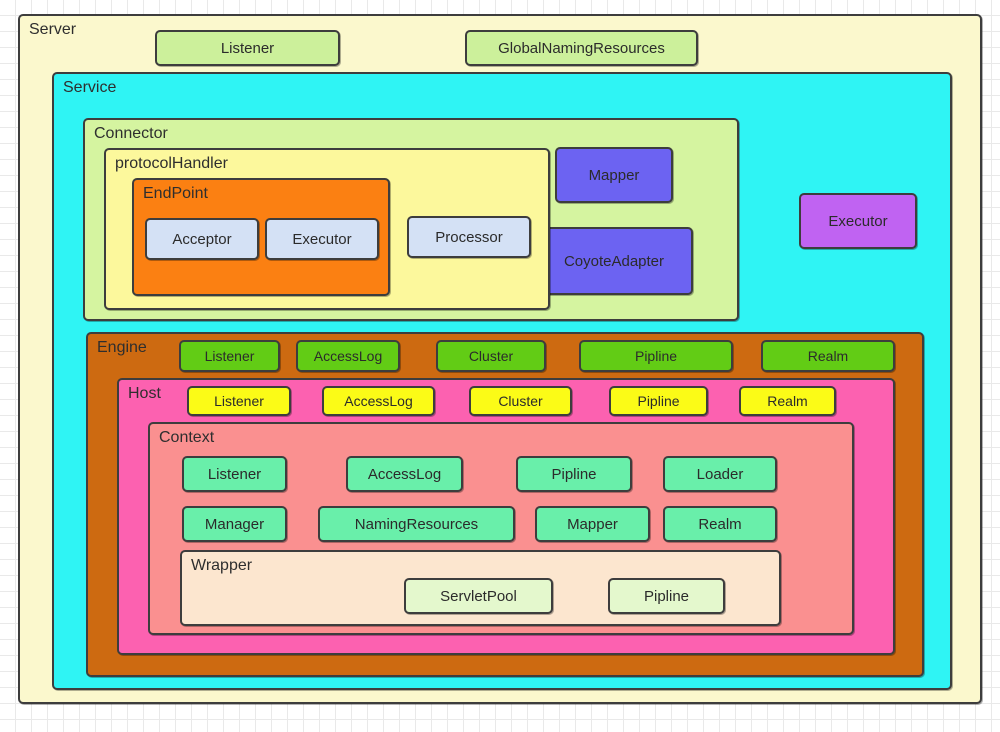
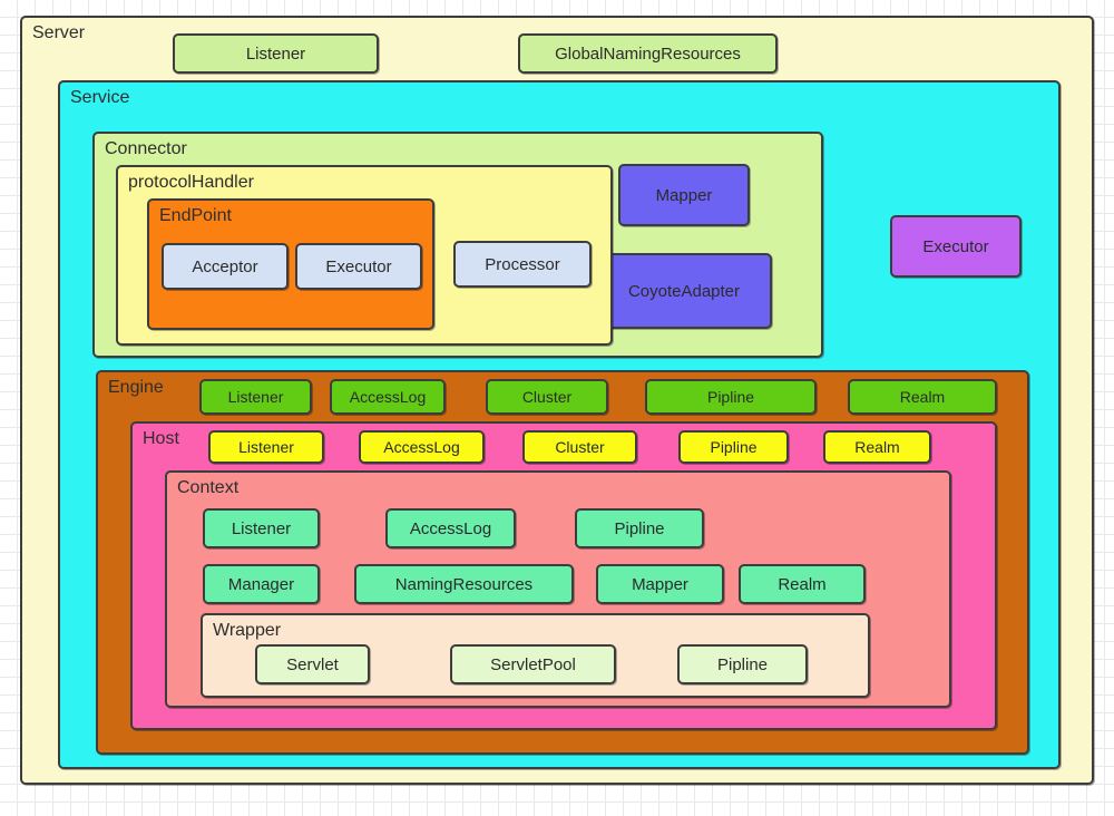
  Server
  Listener
  GlobalNamingResources
  Service
  Executor
  Connector
  Mapper
  CoyoteAdapter
  protocolHandler
  Processor
  EndPoint
  Acceptor
  Executor
  Engine
  Listener
  AccessLog
  Cluster
  Pipline
  Realm
  Host
  Listener
  AccessLog
  Cluster
  Pipline
  Realm
  Context
  Listener
  AccessLog
  Pipline
- Loader
  Manager
  NamingResources
  Mapper
  Realm
  Wrapper
+ Servlet
  ServletPool
  Pipline
